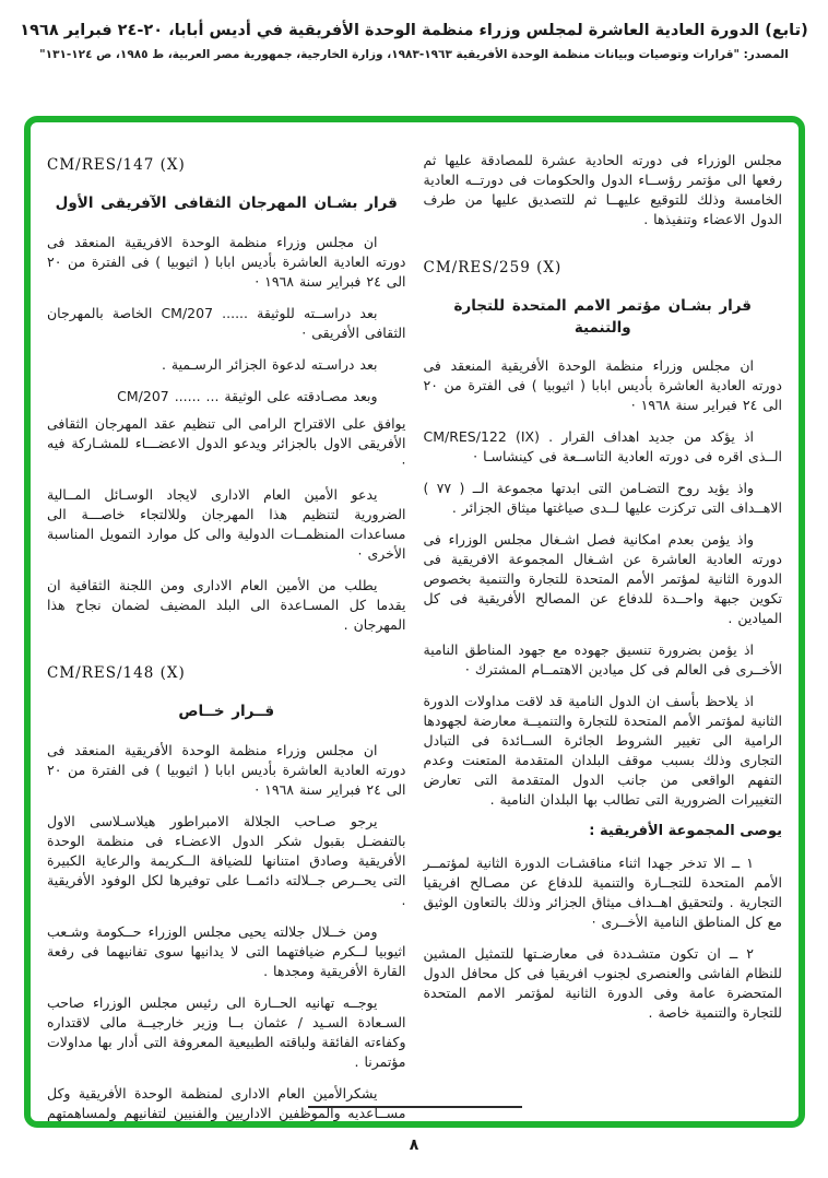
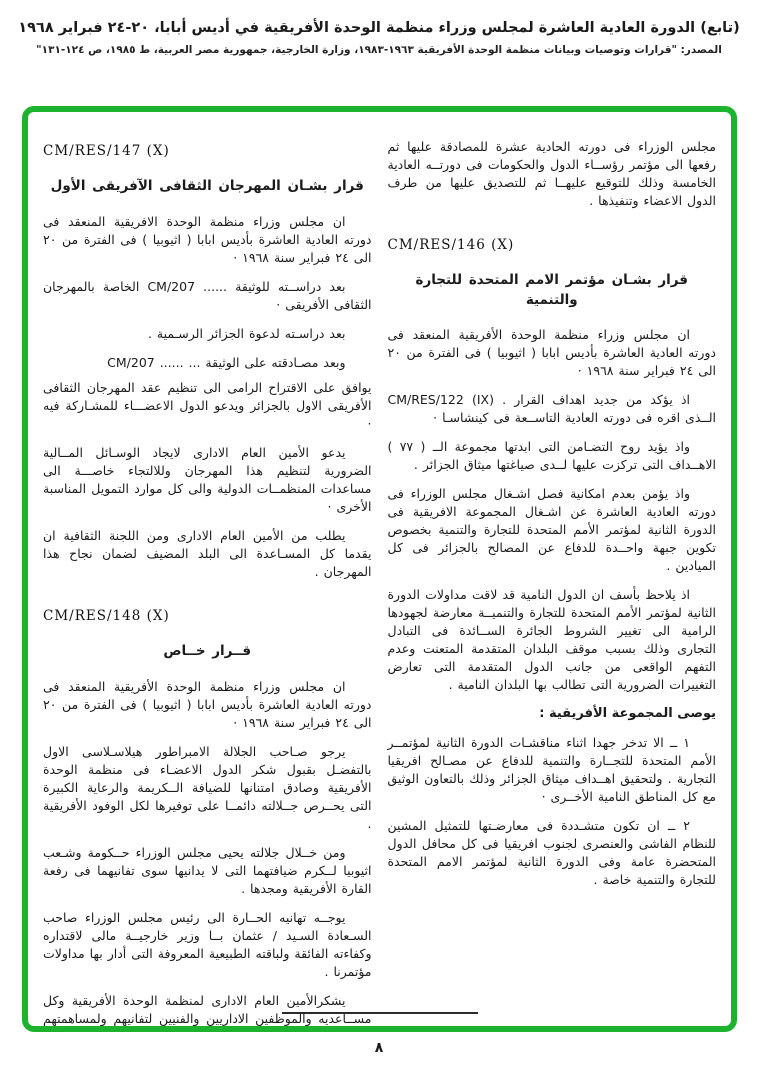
  (تابع) الدورة العادية العاشرة لمجلس وزراء منظمة الوحدة الأفريقية في أديس أبابا، ٢٠-٢٤ فبراير ١٩٦٨
  المصدر: "قرارات وتوصيات وبيانات منظمة الوحدة الأفريقية ١٩٦٣-١٩٨٣، وزارة الخارجية، جمهورية مصر العربية، ط ١٩٨٥، ص ١٢٤-١٣١"
  مجلس الوزراء فى دورته الحادية عشرة للمصادقة عليها ثم رفعها الى مؤتمر رؤســاء الدول والحكومات فى دورتــه العادية الخامسة وذلك للتوقيع عليهــا ثم للتصديق عليها من طرف الدول الاعضاء وتنفيذها .
- CM/RES/259 (X)
+ CM/RES/146 (X)
  قرار بشـان مؤتمر الامم المتحدة للتجارة والتنمية
  ان مجلس وزراء منظمة الوحدة الأفريقية المنعقد فى دورته العادية العاشرة بأديس ابابا ( اثيوبيا ) فى الفترة من ٢٠ الى ٢٤ فبراير سنة ١٩٦٨ ·
  اذ يؤكد من جديد اهداف القرار . CM/RES/122 (IX) الــذى اقره فى دورته العادية التاســعة فى كينشاسـا ·
  واذ يؤيد روح التضـامن التى ابدتها مجموعة الــ ( ٧٧ ) الاهــداف التى تركزت عليها لــدى صياغتها ميثاق الجزائر .
- واذ يؤمن بعدم امكانية فصل اشـغال مجلس الوزراء فى دورته العادية العاشرة عن اشـغال المجموعة الافريقية فى الدورة الثانية لمؤتمر الأمم المتحدة للتجارة والتنمية بخصوص تكوين جبهة واحــدة للدفاع عن المصالح الأفريقية فى كل الميادين .
+ واذ يؤمن بعدم امكانية فصل اشـغال مجلس الوزراء فى دورته العادية العاشرة عن اشـغال المجموعة الافريقية فى الدورة الثانية لمؤتمر الأمم المتحدة للتجارة والتنمية بخصوص تكوين جبهة واحــدة للدفاع عن المصالح بالجزائر فى كل الميادين .
- اذ يؤمن بضرورة تنسيق جهوده مع جهود المناطق النامية الأخــرى فى العالم فى كل ميادين الاهتمــام المشترك ·
  اذ يلاحظ بأسف ان الدول النامية قد لاقت مداولات الدورة الثانية لمؤتمر الأمم المتحدة للتجارة والتنميــة معارضة لجهودها الرامية الى تغيير الشروط الجائرة الســائدة فى التبادل التجارى وذلك بسبب موقف البلدان المتقدمة المتعنت وعدم التفهم الواقعى من جانب الدول المتقدمة التى تعارض التغييرات الضرورية التى تطالب بها البلدان النامية .
  يوصى المجموعة الأفريقية :
  ١ ــ الا تدخر جهدا اثناء مناقشـات الدورة الثانية لمؤتمــر الأمم المتحدة للتجــارة والتنمية للدفاع عن مصـالح افريقيا التجارية . ولتحقيق اهــداف ميثاق الجزائر وذلك بالتعاون الوثيق مع كل المناطق النامية الأخــرى ·
  ٢ ــ ان تكون متشـددة فى معارضـتها للتمثيل المشين للنظام الفاشى والعنصرى لجنوب افريقيا فى كل محافل الدول المتحضرة عامة وفى الدورة الثانية لمؤتمر الامم المتحدة للتجارة والتنمية خاصة .
  CM/RES/147 (X)
  قرار بشـان المهرجان الثقافى الآفريقى الأول
  ان مجلس وزراء منظمة الوحدة الافريقية المنعقد فى دورته العادية العاشرة بأديس ابابا ( اثيوبيا ) فى الفترة من ٢٠ الى ٢٤ فبراير سنة ١٩٦٨ ·
  بعد دراســته للوثيقة ...... CM/207 الخاصة بالمهرجان الثقافى الأفريقى ·
  بعد دراسـته لدعوة الجزائر الرسـمية .
  وبعد مصـادقته على الوثيقة ... ...... CM/207
  يوافق على الاقتراح الرامى الى تنظيم عقد المهرجان الثقافى الأفريقى الاول بالجزائر ويدعو الدول الاعضـــاء للمشـاركة فيه ·
  يدعو الأمين العام الادارى لايجاد الوسـائل المــالية الضرورية لتنظيم هذا المهرجان وللالتجاء خاصـــة الى مساعدات المنظمــات الدولية والى كل موارد التمويل المناسبة الأخرى ·
  يطلب من الأمين العام الادارى ومن اللجنة الثقافية ان يقدما كل المسـاعدة الى البلد المضيف لضمان نجاح هذا المهرجان .
  CM/RES/148 (X)
  قــرار خــاص
  ان مجلس وزراء منظمة الوحدة الأفريقية المنعقد فى دورته العادية العاشرة بأديس ابابا ( اثيوبيا ) فى الفترة من ٢٠ الى ٢٤ فبراير سنة ١٩٦٨ ·
  يرجو صـاحب الجلالة الامبراطور هيلاسـلاسى الاول بالتفضـل بقبول شكر الدول الاعضـاء فى منظمة الوحدة الأفريقية وصادق امتنانها للضيافة الــكريمة والرعاية الكبيرة التى يحــرص جــلالته دائمــا على توفيرها لكل الوفود الأفريقية .
  ومن خــلال جلالته يحيى مجلس الوزراء حــكومة وشـعب اثيوبيا لــكرم ضيافتهما التى لا يدانيها سوى تفانيهما فى رفعة القارة الأفريقية ومجدها .
  يوجــه تهانيه الحــارة الى رئيس مجلس الوزراء صاحب السـعادة السـيد / عثمان بــا وزير خارجيــة مالى لاقتداره وكفاءته الفائقة ولباقته الطبيعية المعروفة التى أدار بها مداولات مؤتمرنا .
  ٨
